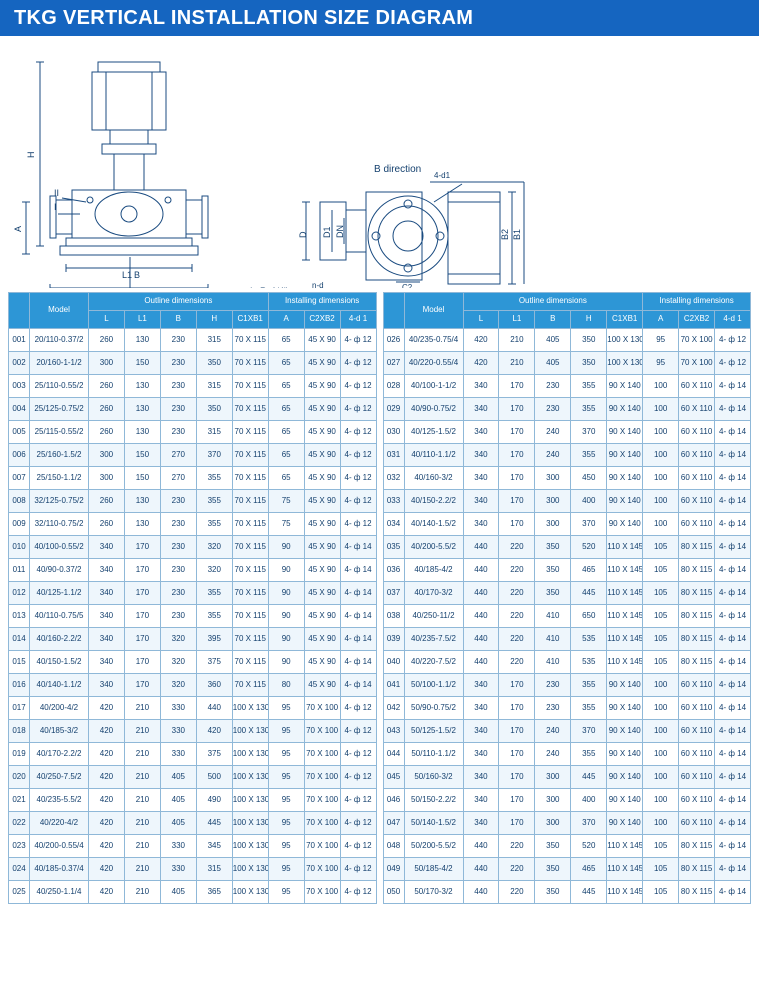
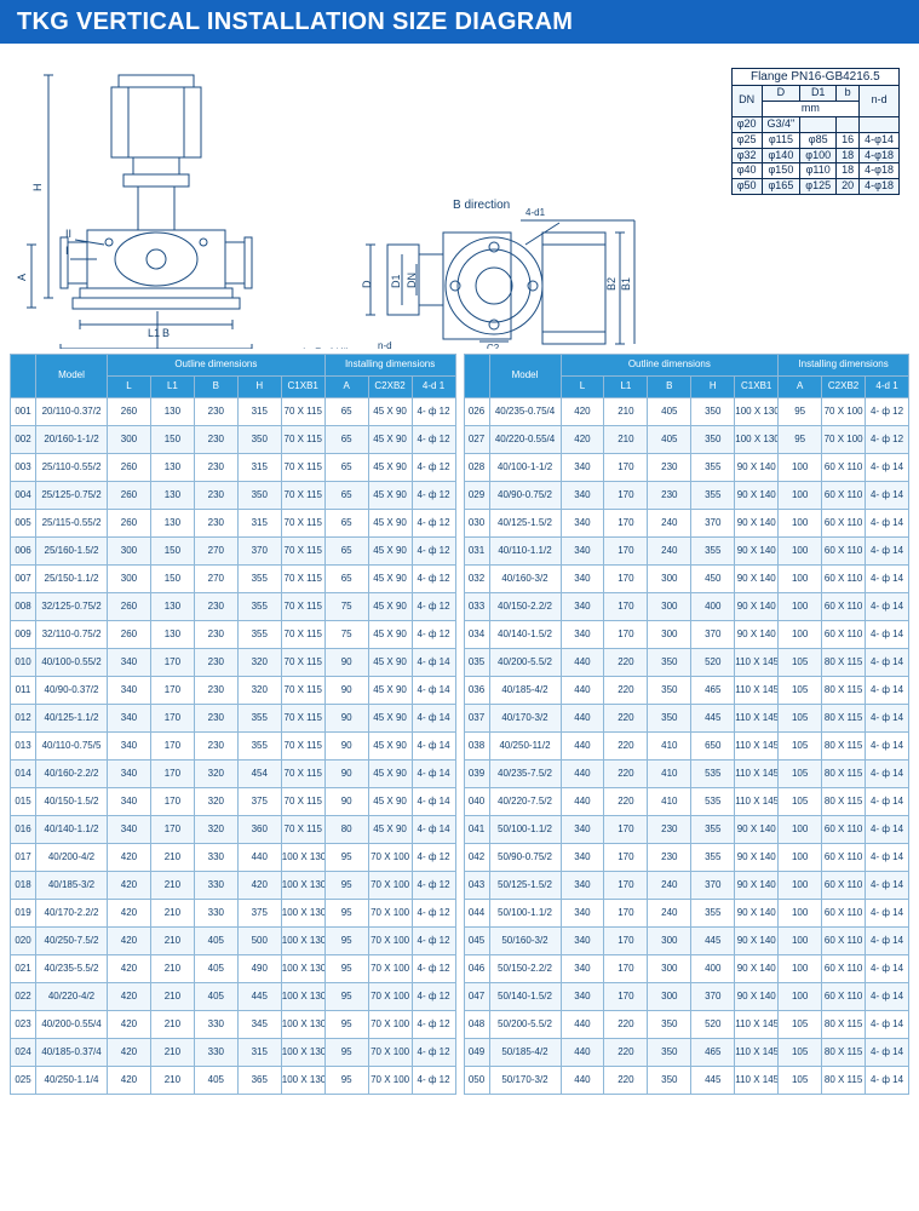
  TKG VERTICAL INSTALLATION SIZE DIAGRAM
  L1
  B
  I
  II
  B direction
  4-d1
  C2
  n-d
+ Flange PN16-GB4216.5
+ DN	D	D1	b	n-d
+ mm
+ φ20	G3/4"
+ φ25	φ115	φ85	16	4-φ14
+ φ32	φ140	φ100	18	4-φ18
+ φ40	φ150	φ110	18	4-φ18
+ φ50	φ165	φ125	20	4-φ18
  	Model	Outline dimensions	Installing dimensions
  L	L1	B	H	C1XB1	A	C2XB2	4-d 1
  001	20/110-0.37/2	260	130	230	315	70 X 115	65	45 X 90	4- ф 12
  002	20/160-1-1/2	300	150	230	350	70 X 115	65	45 X 90	4- ф 12
  003	25/110-0.55/2	260	130	230	315	70 X 115	65	45 X 90	4- ф 12
  004	25/125-0.75/2	260	130	230	350	70 X 115	65	45 X 90	4- ф 12
  005	25/115-0.55/2	260	130	230	315	70 X 115	65	45 X 90	4- ф 12
  006	25/160-1.5/2	300	150	270	370	70 X 115	65	45 X 90	4- ф 12
  007	25/150-1.1/2	300	150	270	355	70 X 115	65	45 X 90	4- ф 12
  008	32/125-0.75/2	260	130	230	355	70 X 115	75	45 X 90	4- ф 12
  009	32/110-0.75/2	260	130	230	355	70 X 115	75	45 X 90	4- ф 12
  010	40/100-0.55/2	340	170	230	320	70 X 115	90	45 X 90	4- ф 14
  011	40/90-0.37/2	340	170	230	320	70 X 115	90	45 X 90	4- ф 14
  012	40/125-1.1/2	340	170	230	355	70 X 115	90	45 X 90	4- ф 14
  013	40/110-0.75/5	340	170	230	355	70 X 115	90	45 X 90	4- ф 14
- 014	40/160-2.2/2	340	170	320	395	70 X 115	90	45 X 90	4- ф 14
+ 014	40/160-2.2/2	340	170	320	454	70 X 115	90	45 X 90	4- ф 14
  015	40/150-1.5/2	340	170	320	375	70 X 115	90	45 X 90	4- ф 14
  016	40/140-1.1/2	340	170	320	360	70 X 115	80	45 X 90	4- ф 14
  017	40/200-4/2	420	210	330	440	100 X 130	95	70 X 100	4- ф 12
  018	40/185-3/2	420	210	330	420	100 X 130	95	70 X 100	4- ф 12
  019	40/170-2.2/2	420	210	330	375	100 X 130	95	70 X 100	4- ф 12
  020	40/250-7.5/2	420	210	405	500	100 X 130	95	70 X 100	4- ф 12
  021	40/235-5.5/2	420	210	405	490	100 X 130	95	70 X 100	4- ф 12
  022	40/220-4/2	420	210	405	445	100 X 130	95	70 X 100	4- ф 12
  023	40/200-0.55/4	420	210	330	345	100 X 130	95	70 X 100	4- ф 12
  024	40/185-0.37/4	420	210	330	315	100 X 130	95	70 X 100	4- ф 12
  025	40/250-1.1/4	420	210	405	365	100 X 130	95	70 X 100	4- ф 12
  	Model	Outline dimensions	Installing dimensions
  L	L1	B	H	C1XB1	A	C2XB2	4-d 1
  026	40/235-0.75/4	420	210	405	350	100 X 130	95	70 X 100	4- ф 12
  027	40/220-0.55/4	420	210	405	350	100 X 130	95	70 X 100	4- ф 12
  028	40/100-1-1/2	340	170	230	355	90 X 140	100	60 X 110	4- ф 14
  029	40/90-0.75/2	340	170	230	355	90 X 140	100	60 X 110	4- ф 14
  030	40/125-1.5/2	340	170	240	370	90 X 140	100	60 X 110	4- ф 14
  031	40/110-1.1/2	340	170	240	355	90 X 140	100	60 X 110	4- ф 14
  032	40/160-3/2	340	170	300	450	90 X 140	100	60 X 110	4- ф 14
  033	40/150-2.2/2	340	170	300	400	90 X 140	100	60 X 110	4- ф 14
  034	40/140-1.5/2	340	170	300	370	90 X 140	100	60 X 110	4- ф 14
  035	40/200-5.5/2	440	220	350	520	110 X 145	105	80 X 115	4- ф 14
  036	40/185-4/2	440	220	350	465	110 X 145	105	80 X 115	4- ф 14
  037	40/170-3/2	440	220	350	445	110 X 145	105	80 X 115	4- ф 14
  038	40/250-11/2	440	220	410	650	110 X 145	105	80 X 115	4- ф 14
  039	40/235-7.5/2	440	220	410	535	110 X 145	105	80 X 115	4- ф 14
  040	40/220-7.5/2	440	220	410	535	110 X 145	105	80 X 115	4- ф 14
  041	50/100-1.1/2	340	170	230	355	90 X 140	100	60 X 110	4- ф 14
  042	50/90-0.75/2	340	170	230	355	90 X 140	100	60 X 110	4- ф 14
  043	50/125-1.5/2	340	170	240	370	90 X 140	100	60 X 110	4- ф 14
- 044	50/110-1.1/2	340	170	240	355	90 X 140	100	60 X 110	4- ф 14
+ 044	50/100-1.1/2	340	170	240	355	90 X 140	100	60 X 110	4- ф 14
  045	50/160-3/2	340	170	300	445	90 X 140	100	60 X 110	4- ф 14
  046	50/150-2.2/2	340	170	300	400	90 X 140	100	60 X 110	4- ф 14
  047	50/140-1.5/2	340	170	300	370	90 X 140	100	60 X 110	4- ф 14
  048	50/200-5.5/2	440	220	350	520	110 X 145	105	80 X 115	4- ф 14
  049	50/185-4/2	440	220	350	465	110 X 145	105	80 X 115	4- ф 14
  050	50/170-3/2	440	220	350	445	110 X 145	105	80 X 115	4- ф 14
